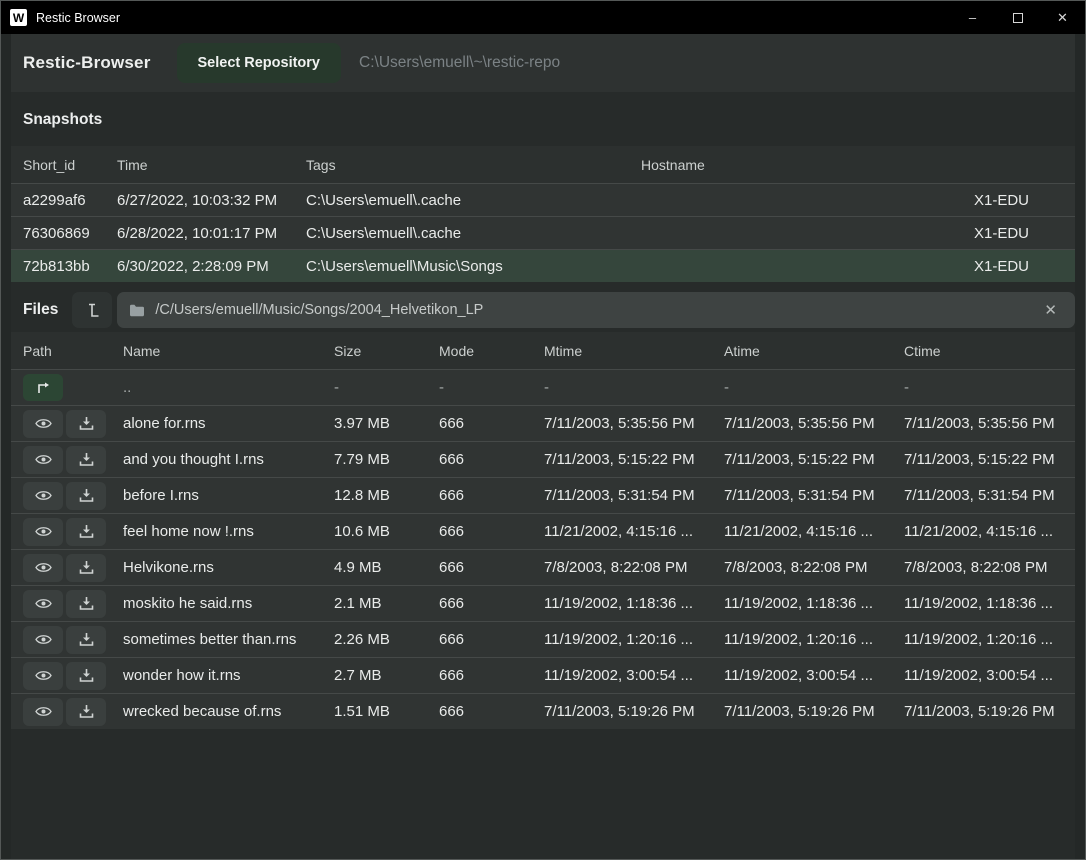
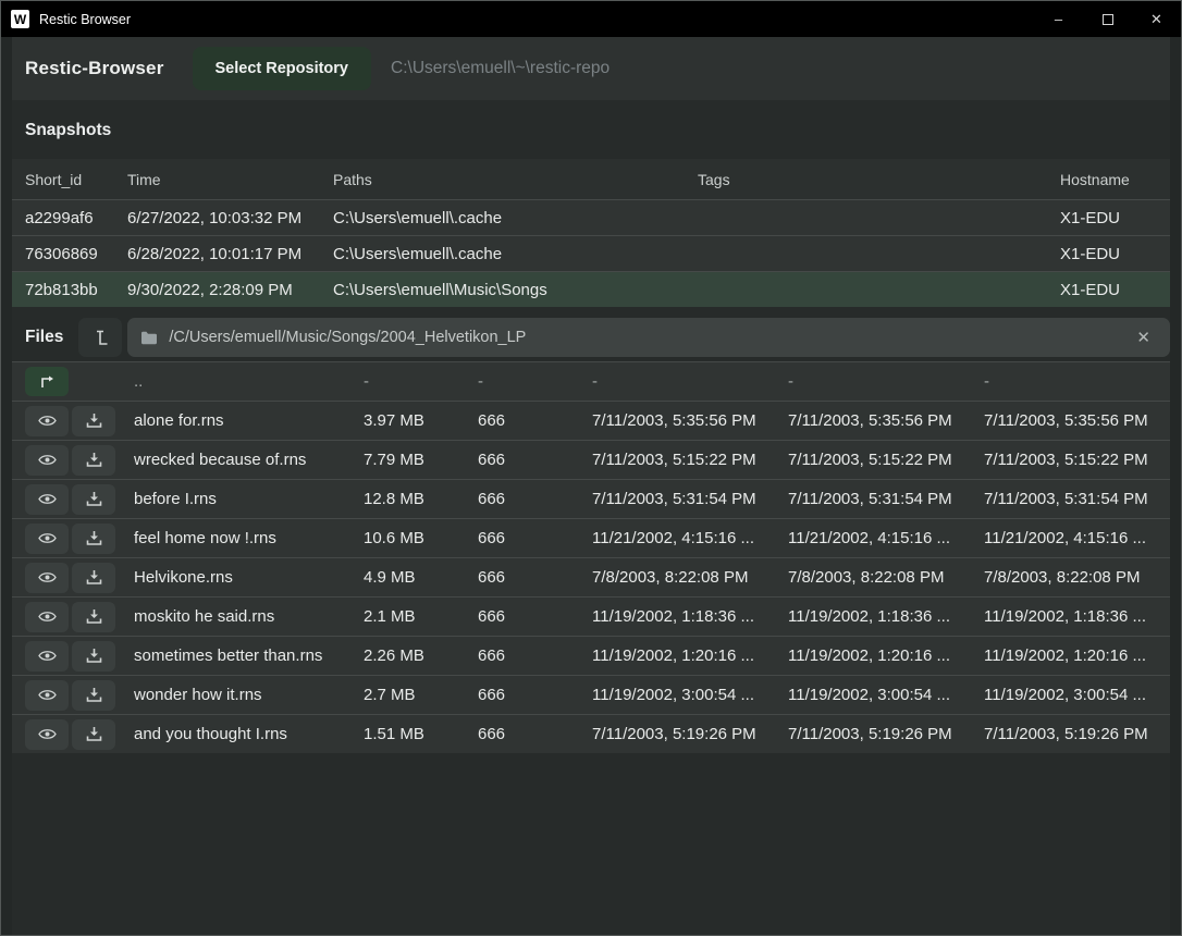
  W
  Restic Browser
  –
  ✕
  Restic-Browser
  Select Repository
  C:\Users\emuell\~\restic-repo
  Snapshots
  Short_id
  Time
+ Paths
  Tags
  Hostname
  a2299af6
  6/27/2022, 10:03:32 PM
  C:\Users\emuell\.cache
  X1-EDU
  76306869
  6/28/2022, 10:01:17 PM
  C:\Users\emuell\.cache
  X1-EDU
  72b813bb
- 6/30/2022, 2:28:09 PM
+ 9/30/2022, 2:28:09 PM
  C:\Users\emuell\Music\Songs
  X1-EDU
  Files
  /C/Users/emuell/Music/Songs/2004_Helvetikon_LP
  ✕
- Path
- Name
- Size
- Mode
- Mtime
- Atime
- Ctime
  ..
  -
  -
  -
  -
  -
  alone for.rns
  3.97 MB
  666
  7/11/2003, 5:35:56 PM
  7/11/2003, 5:35:56 PM
  7/11/2003, 5:35:56 PM
- and you thought I.rns
+ wrecked because of.rns
  7.79 MB
  666
  7/11/2003, 5:15:22 PM
  7/11/2003, 5:15:22 PM
  7/11/2003, 5:15:22 PM
  before I.rns
  12.8 MB
  666
  7/11/2003, 5:31:54 PM
  7/11/2003, 5:31:54 PM
  7/11/2003, 5:31:54 PM
  feel home now !.rns
  10.6 MB
  666
  11/21/2002, 4:15:16 ...
  11/21/2002, 4:15:16 ...
  11/21/2002, 4:15:16 ...
  Helvikone.rns
  4.9 MB
  666
  7/8/2003, 8:22:08 PM
  7/8/2003, 8:22:08 PM
  7/8/2003, 8:22:08 PM
  moskito he said.rns
  2.1 MB
  666
  11/19/2002, 1:18:36 ...
  11/19/2002, 1:18:36 ...
  11/19/2002, 1:18:36 ...
  sometimes better than.rns
  2.26 MB
  666
  11/19/2002, 1:20:16 ...
  11/19/2002, 1:20:16 ...
  11/19/2002, 1:20:16 ...
  wonder how it.rns
  2.7 MB
  666
  11/19/2002, 3:00:54 ...
  11/19/2002, 3:00:54 ...
  11/19/2002, 3:00:54 ...
- wrecked because of.rns
+ and you thought I.rns
  1.51 MB
  666
  7/11/2003, 5:19:26 PM
  7/11/2003, 5:19:26 PM
  7/11/2003, 5:19:26 PM
